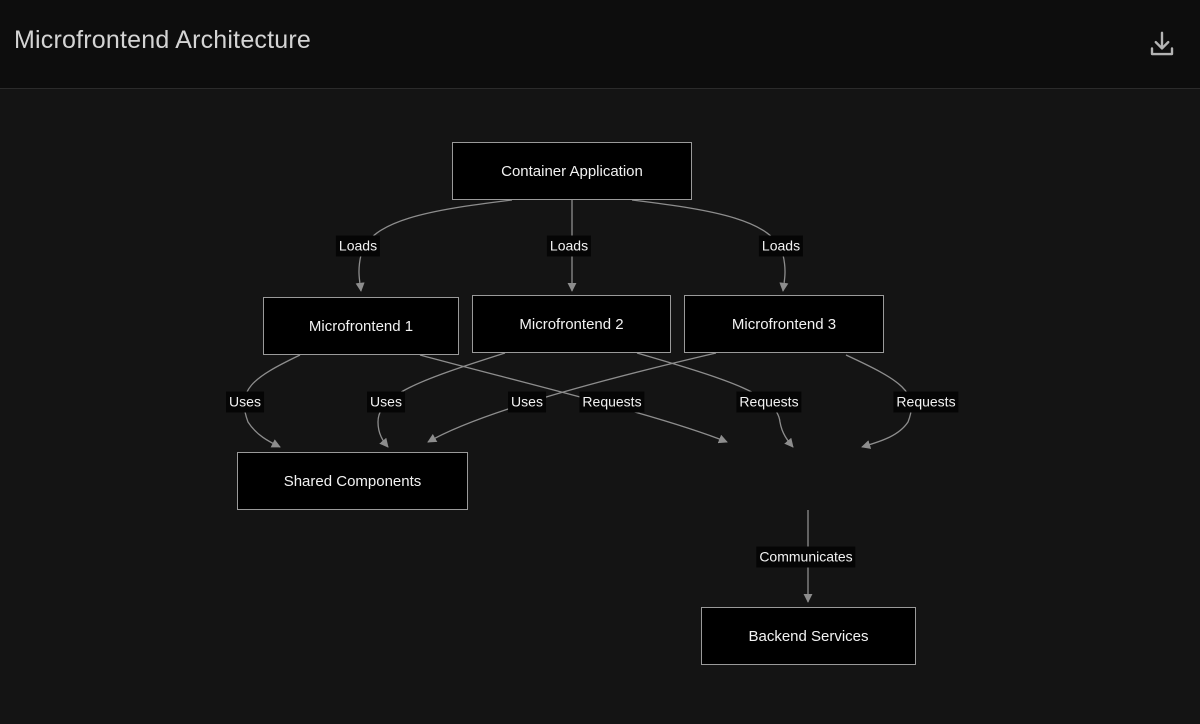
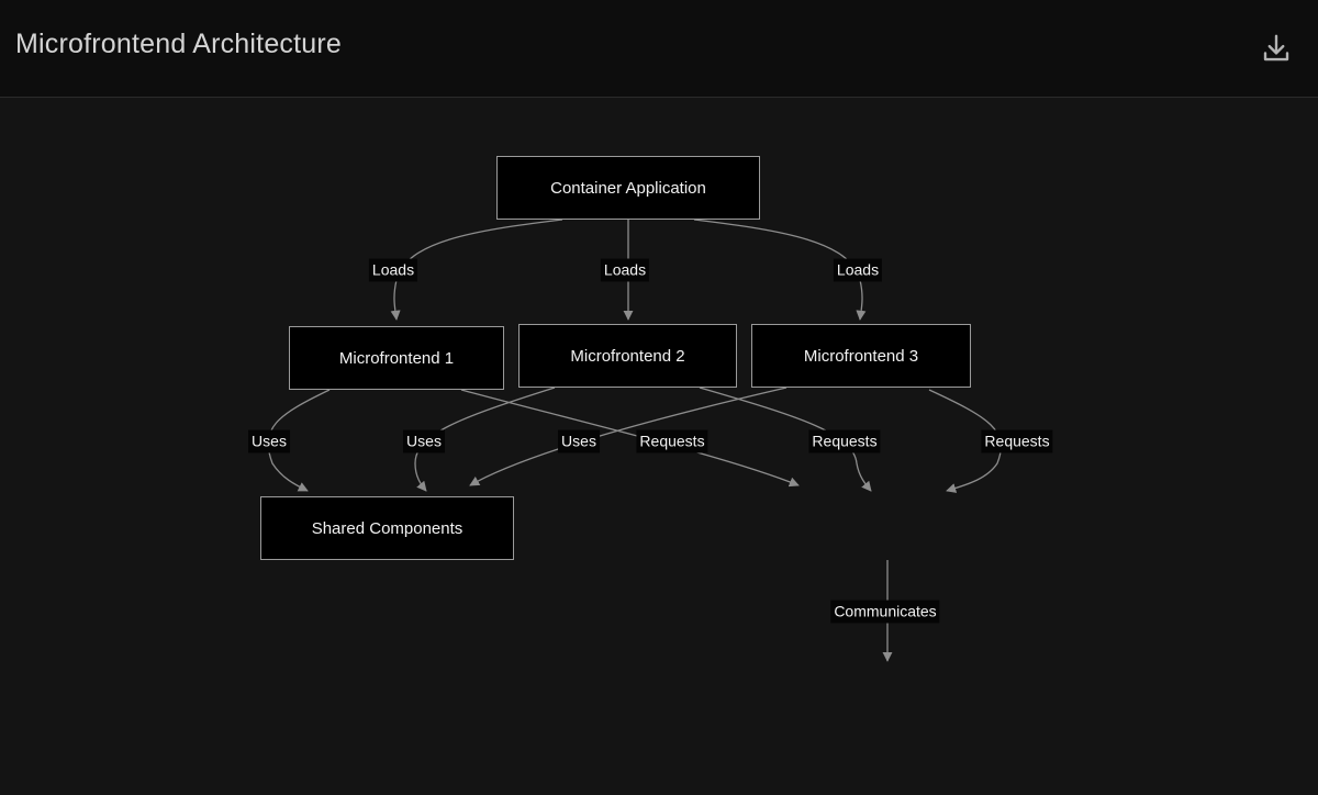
  Microfrontend Architecture
  Container Application
  Microfrontend 1
  Microfrontend 2
  Microfrontend 3
  Shared Components
- Backend Services
  Loads
  Loads
  Loads
  Uses
  Uses
  Uses
  Requests
  Requests
  Requests
  Communicates
